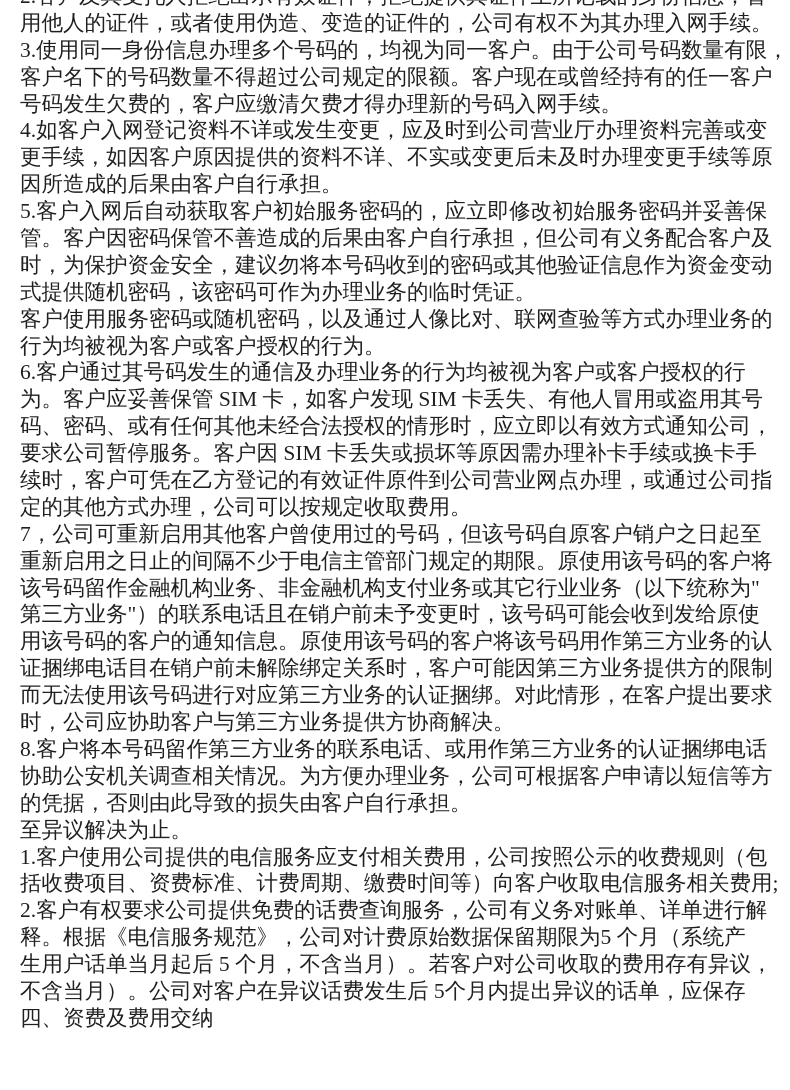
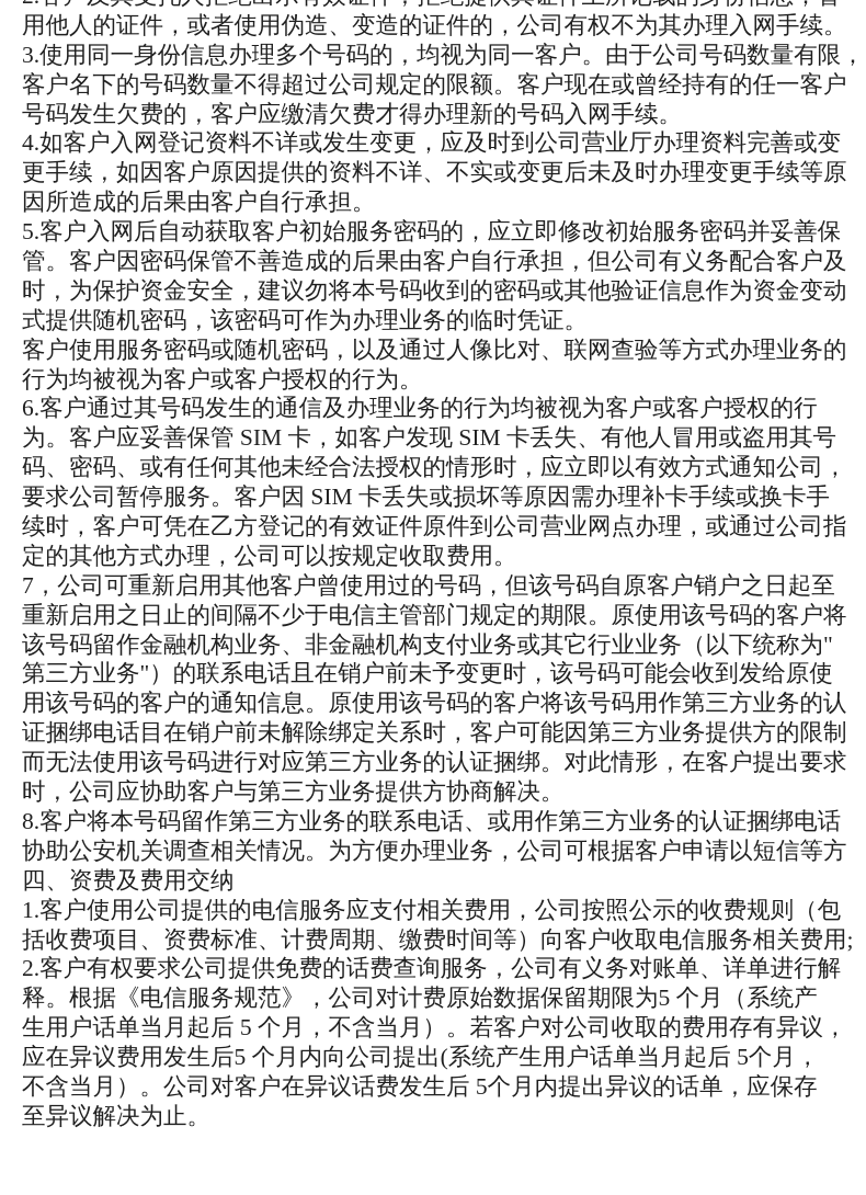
  用他人的证件，或者使用伪造、变造的证件的，公司有权不为其办理入网手续。
  3.使用同一身份信息办理多个号码的，均视为同一客户。由于公司号码数量有限，
  客户名下的号码数量不得超过公司规定的限额。客户现在或曾经持有的任一客户
  号码发生欠费的，客户应缴清欠费才得办理新的号码入网手续。
  4.如客户入网登记资料不详或发生变更，应及时到公司营业厅办理资料完善或变
  更手续，如因客户原因提供的资料不详、不实或变更后未及时办理变更手续等原
  因所造成的后果由客户自行承担。
  5.客户入网后自动获取客户初始服务密码的，应立即修改初始服务密码并妥善保
  管。客户因密码保管不善造成的后果由客户自行承担，但公司有义务配合客户及
  时，为保护资金安全，建议勿将本号码收到的密码或其他验证信息作为资金变动
  式提供随机密码，该密码可作为办理业务的临时凭证。
  客户使用服务密码或随机密码，以及通过人像比对、联网查验等方式办理业务的
  行为均被视为客户或客户授权的行为。
  6.客户通过其号码发生的通信及办理业务的行为均被视为客户或客户授权的行
  为。客户应妥善保管 SIM 卡，如客户发现 SIM 卡丢失、有他人冒用或盗用其号
  码、密码、或有任何其他未经合法授权的情形时，应立即以有效方式通知公司，
  要求公司暂停服务。客户因 SIM 卡丢失或损坏等原因需办理补卡手续或换卡手
  续时，客户可凭在乙方登记的有效证件原件到公司营业网点办理，或通过公司指
  定的其他方式办理，公司可以按规定收取费用。
  7，公司可重新启用其他客户曾使用过的号码，但该号码自原客户销户之日起至
  重新启用之日止的间隔不少于电信主管部门规定的期限。原使用该号码的客户将
  该号码留作金融机构业务、非金融机构支付业务或其它行业业务（以下统称为"
  第三方业务"）的联系电话且在销户前未予变更时，该号码可能会收到发给原使
  用该号码的客户的通知信息。原使用该号码的客户将该号码用作第三方业务的认
  证捆绑电话目在销户前未解除绑定关系时，客户可能因第三方业务提供方的限制
  而无法使用该号码进行对应第三方业务的认证捆绑。对此情形，在客户提出要求
  时，公司应协助客户与第三方业务提供方协商解决。
  8.客户将本号码留作第三方业务的联系电话、或用作第三方业务的认证捆绑电话
  协助公安机关调查相关情况。为方便办理业务，公司可根据客户申请以短信等方
- 的凭据，否则由此导致的损失由客户自行承担。
- 至异议解决为止。
+ 四、资费及费用交纳
  1.客户使用公司提供的电信服务应支付相关费用，公司按照公示的收费规则（包
  括收费项目、资费标准、计费周期、缴费时间等）向客户收取电信服务相关费用;
  2.客户有权要求公司提供免费的话费查询服务，公司有义务对账单、详单进行解
  释。根据《电信服务规范》，公司对计费原始数据保留期限为5 个月（系统产
  生用户话单当月起后 5 个月，不含当月）。若客户对公司收取的费用存有异议，
+ 应在异议费用发生后5 个月内向公司提出(系统产生用户话单当月起后 5个月，
  不含当月）。公司对客户在异议话费发生后 5个月内提出异议的话单，应保存
- 四、资费及费用交纳
+ 至异议解决为止。
